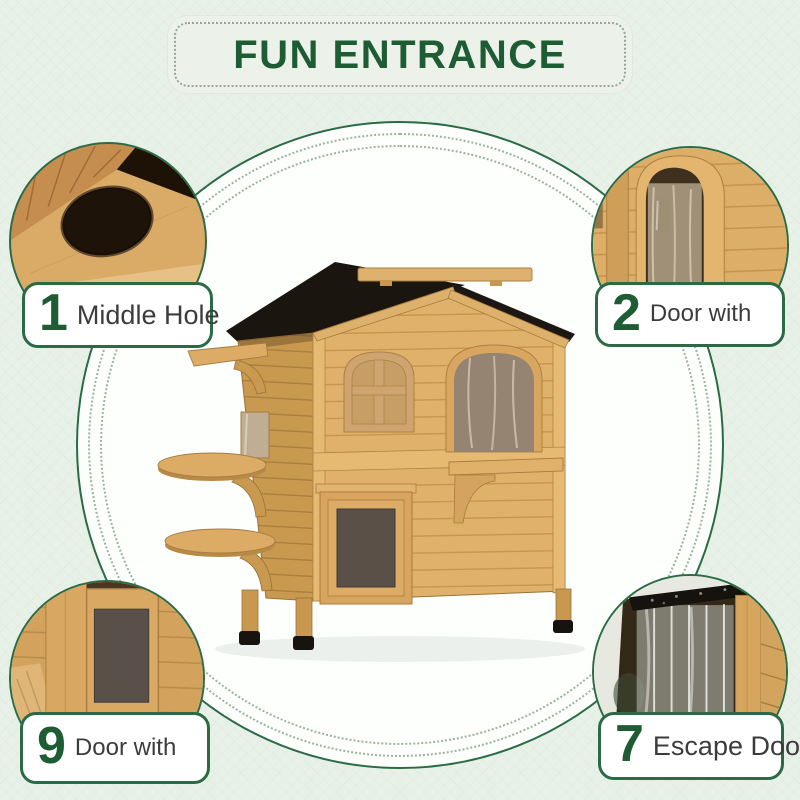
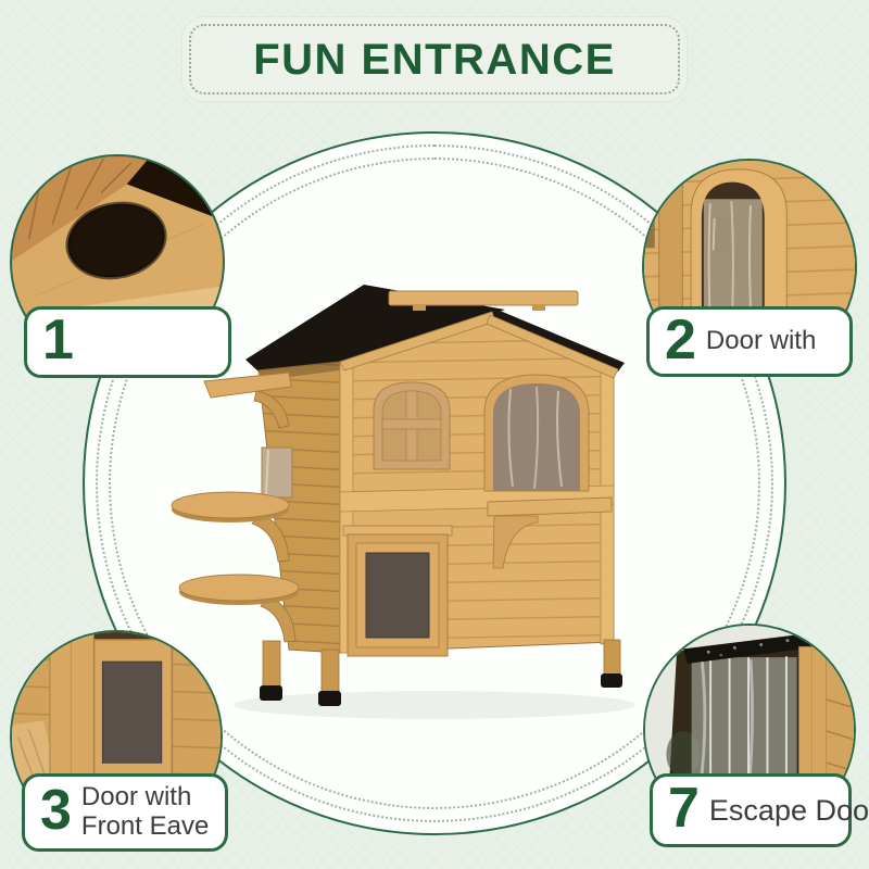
  FUN ENTRANCE
  1
- Middle Hole
  2
  Door with
- 9
+ 3
  Door with
+ Front Eave
  7
  Escape Doo
